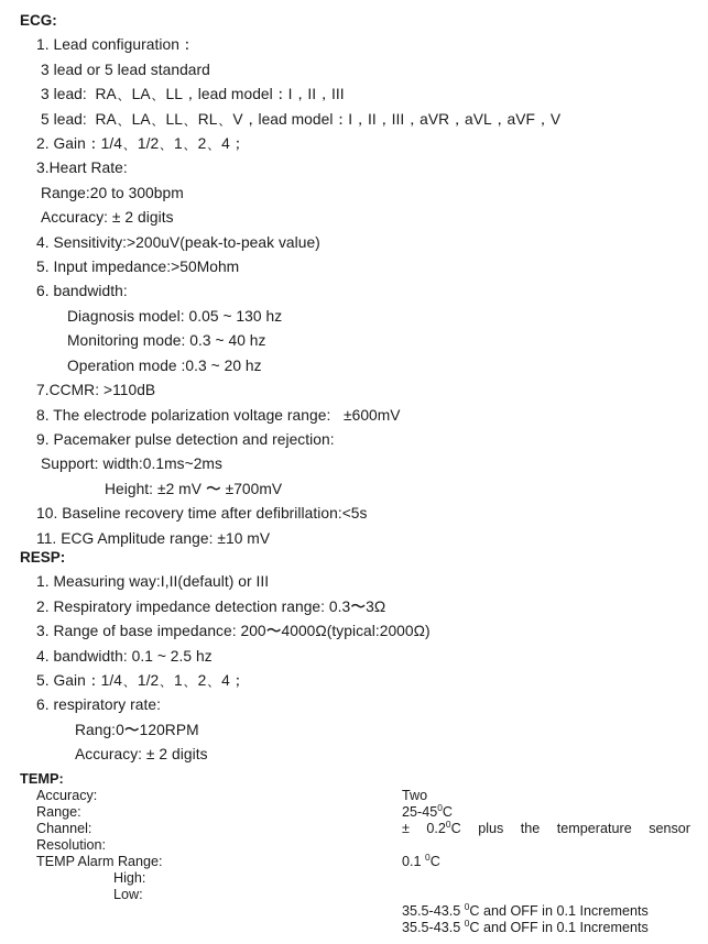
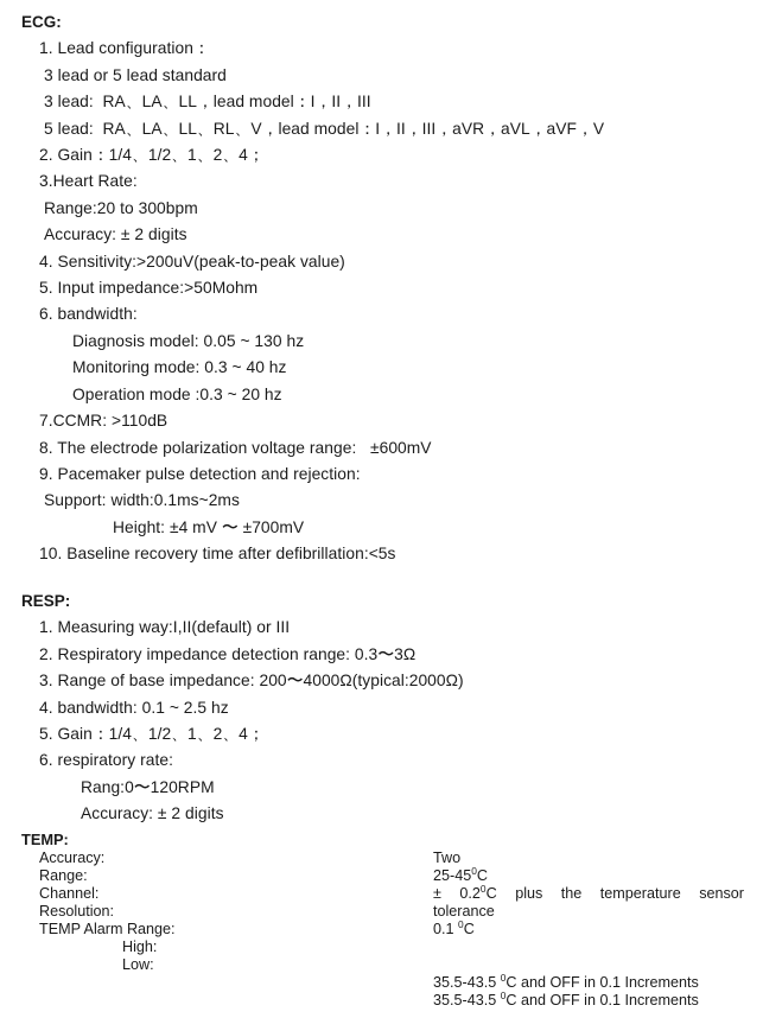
  ECG:
  1. Lead configuration：
  3 lead or 5 lead standard
  3 lead: RA、LA、LL，lead model：I，II，III
  5 lead: RA、LA、LL、RL、V，lead model：I，II，III，aVR，aVL，aVF，V
  2. Gain：1/4、1/2、1、2、4；
  3.Heart Rate:
  Range:20 to 300bpm
  Accuracy: ± 2 digits
  4. Sensitivity:>200uV(peak-to-peak value)
  5. Input impedance:>50Mohm
  6. bandwidth:
  Diagnosis model: 0.05 ~ 130 hz
  Monitoring mode: 0.3 ~ 40 hz
  Operation mode :0.3 ~ 20 hz
  7.CCMR: >110dB
  8. The electrode polarization voltage range: ±600mV
  9. Pacemaker pulse detection and rejection:
  Support: width:0.1ms~2ms
- Height: ±2 mV 〜 ±700mV
+ Height: ±4 mV 〜 ±700mV
  10. Baseline recovery time after defibrillation:<5s
- 11. ECG Amplitude range: ±10 mV
  RESP:
  1. Measuring way:I,II(default) or III
  2. Respiratory impedance detection range: 0.3〜3Ω
  3. Range of base impedance: 200〜4000Ω(typical:2000Ω)
  4. bandwidth: 0.1 ~ 2.5 hz
  5. Gain：1/4、1/2、1、2、4；
  6. respiratory rate:
  Rang:0〜120RPM
  Accuracy: ± 2 digits
  TEMP:
  Accuracy:
  Two
  Range:
  25-450C
  Channel:
  ± 0.20C plus the temperature sensor
  Resolution:
+ tolerance
  TEMP Alarm Range:
  0.1 0C
  High:
  Low:
  35.5-43.5 0C and OFF in 0.1 Increments
  35.5-43.5 0C and OFF in 0.1 Increments
